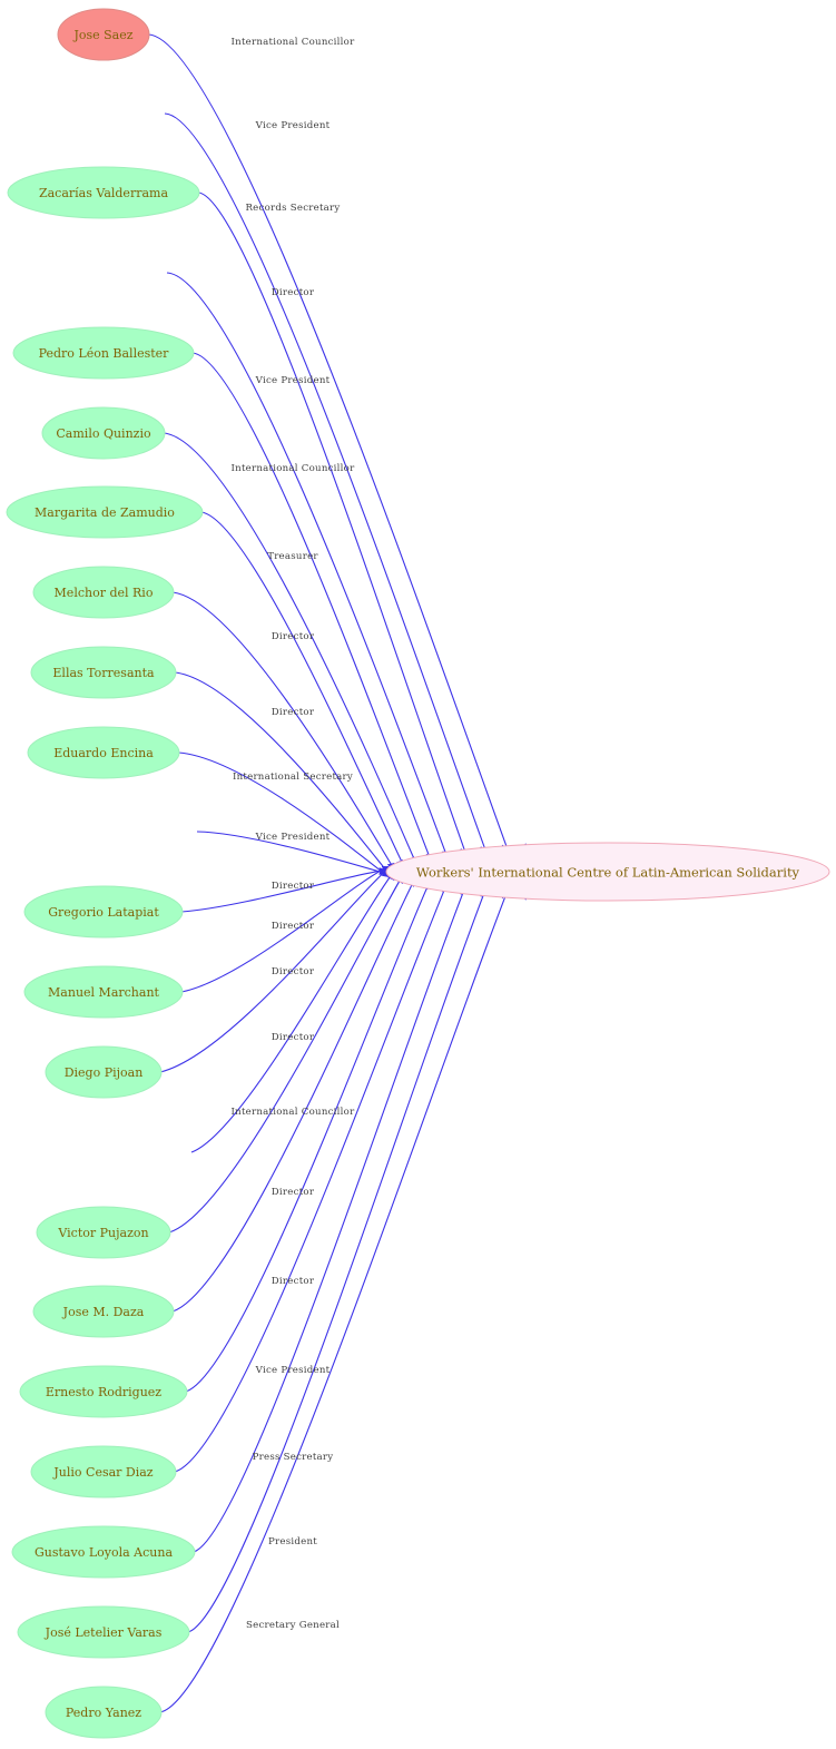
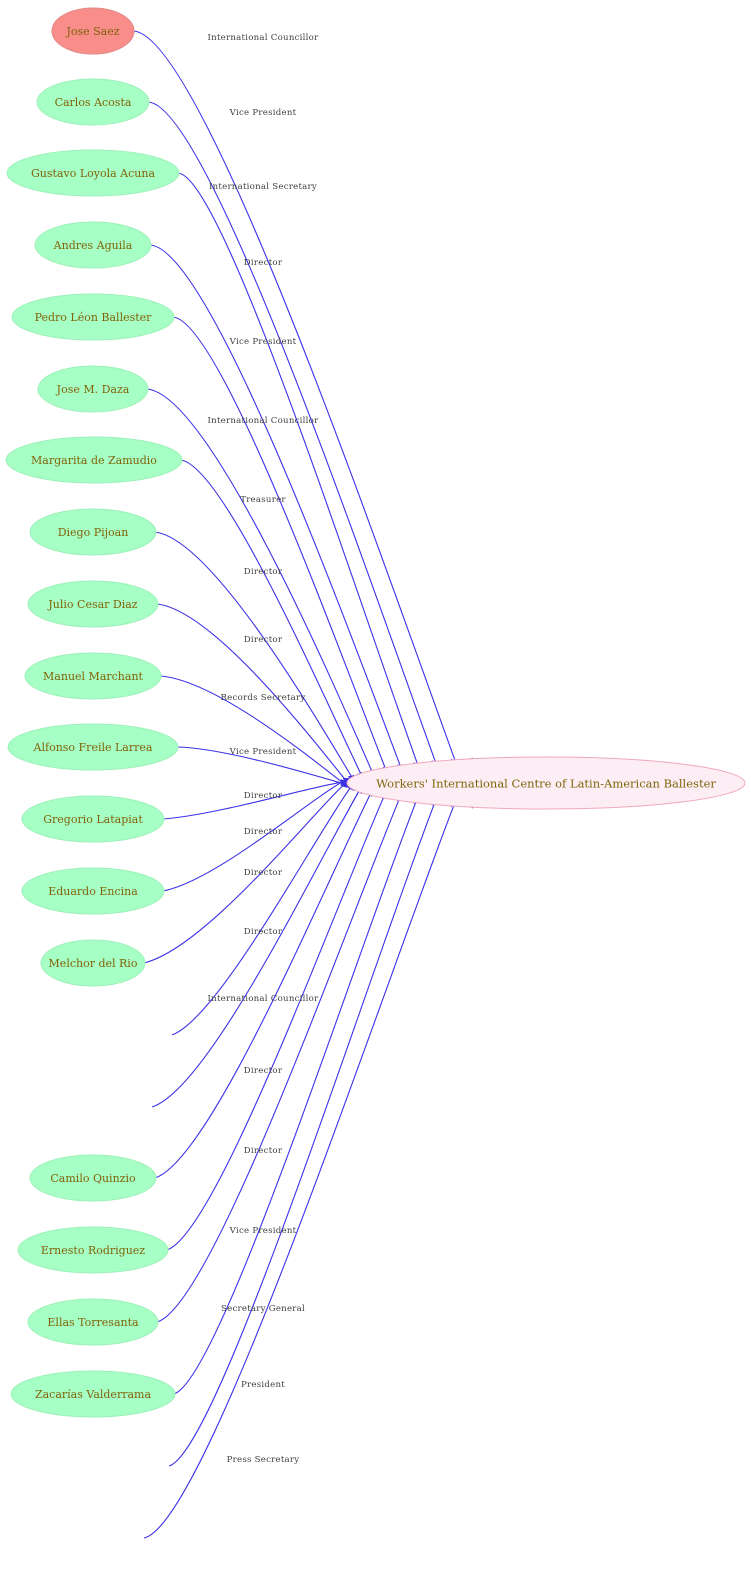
  International Councillor
  Vice President
- Records Secretary
+ International Secretary
  Director
  Vice President
  International Councillor
  Treasurer
  Director
  Director
- International Secretary
+ Records Secretary
  Vice President
  Director
  Director
  Director
  Director
  International Councillor
  Director
  Director
  Vice President
- Press Secretary
+ Secretary General
  President
- Secretary General
+ Press Secretary
  Jose Saez
+ Carlos Acosta
- Zacarías Valderrama
+ Gustavo Loyola Acuna
+ Andres Aguila
  Pedro Léon Ballester
- Camilo Quinzio
+ Jose M. Daza
  Margarita de Zamudio
- Melchor del Rio
+ Diego Pijoan
- Ellas Torresanta
+ Julio Cesar Diaz
- Eduardo Encina
+ Manuel Marchant
+ Alfonso Freile Larrea
  Gregorio Latapiat
- Manuel Marchant
+ Eduardo Encina
- Diego Pijoan
+ Melchor del Rio
- Victor Pujazon
- Jose M. Daza
+ Camilo Quinzio
  Ernesto Rodriguez
- Julio Cesar Diaz
+ Ellas Torresanta
- Gustavo Loyola Acuna
+ Zacarías Valderrama
- José Letelier Varas
- Pedro Yanez
- Workers' International Centre of Latin-American Solidarity
+ Workers' International Centre of Latin-American Ballester
